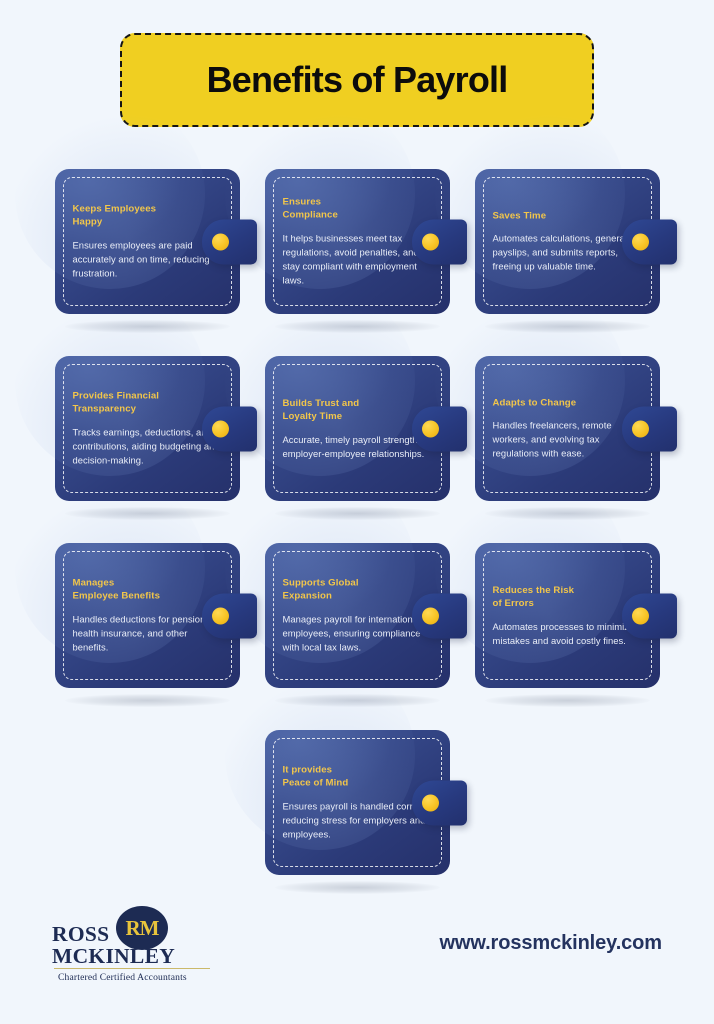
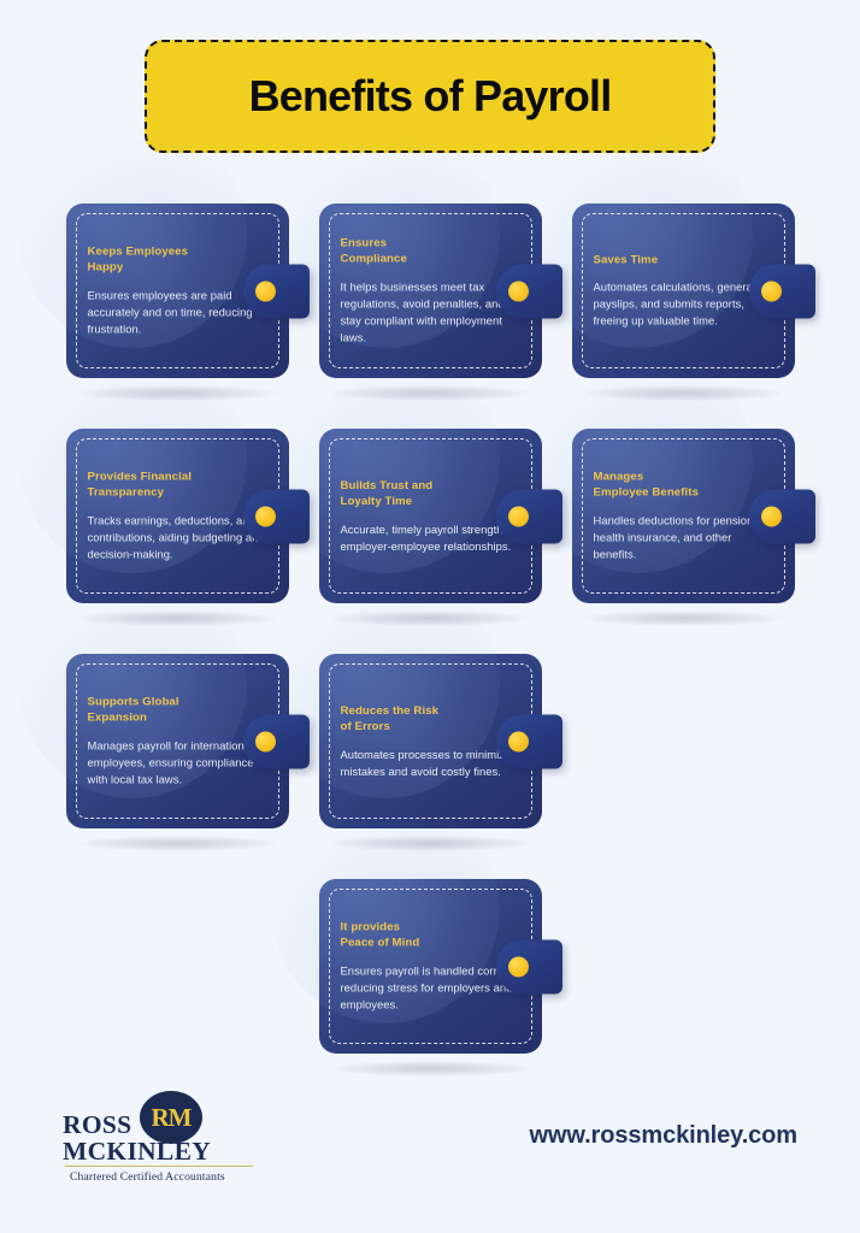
  Benefits of Payroll
  Keeps Employees
  Happy
  Ensures employees are paid accurately and on time, reducing frustration.
  Ensures
  Compliance
  It helps businesses meet tax regulations, avoid penalties, an stay compliant with employment laws.
  Saves Time
  Automates calculations, gener payslips, and submits reports, freeing up valuable time.
  Provides Financial
  Transparency
  Tracks earnings, deductions, a contributions, aiding budgeting a decision-making.
  Builds Trust and
  Loyalty Time
  Accurate, timely payroll strengt employer-employee relationships.
- Adapts to Change
- Handles freelancers, remote workers, and evolving tax regulations with ease.
  Manages
  Employee Benefits
  Handles deductions for pensio health insurance, and other benefits.
  Supports Global
  Expansion
  Manages payroll for internation employees, ensuring compliance with local tax laws.
  Reduces the Risk
  of Errors
  Automates processes to minim mistakes and avoid costly fines.
  It provides
  Peace of Mind
  Ensures payroll is handled cor reducing stress for employers an employees.
  RM
  ROSS
  MCKINLEY
  Chartered Certified Accountants
  www.rossmckinley.com
